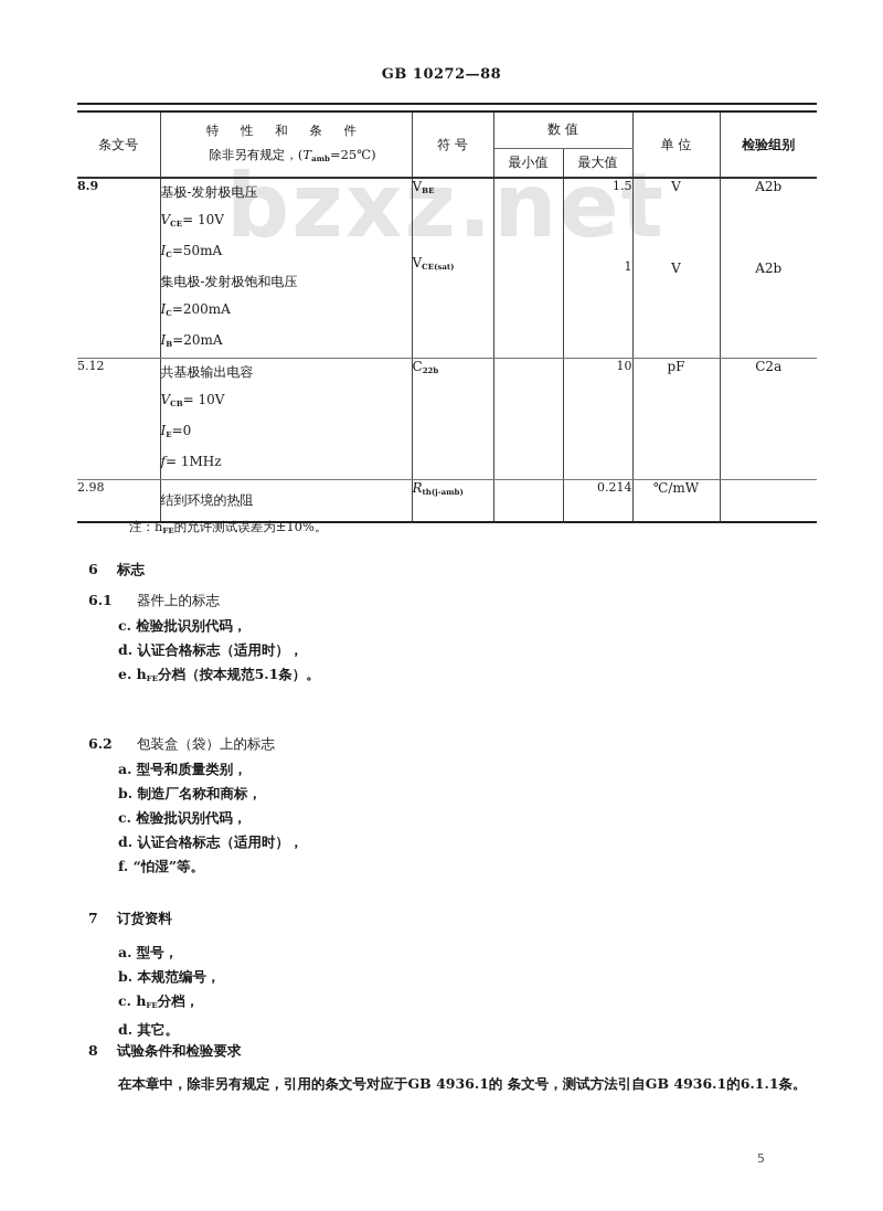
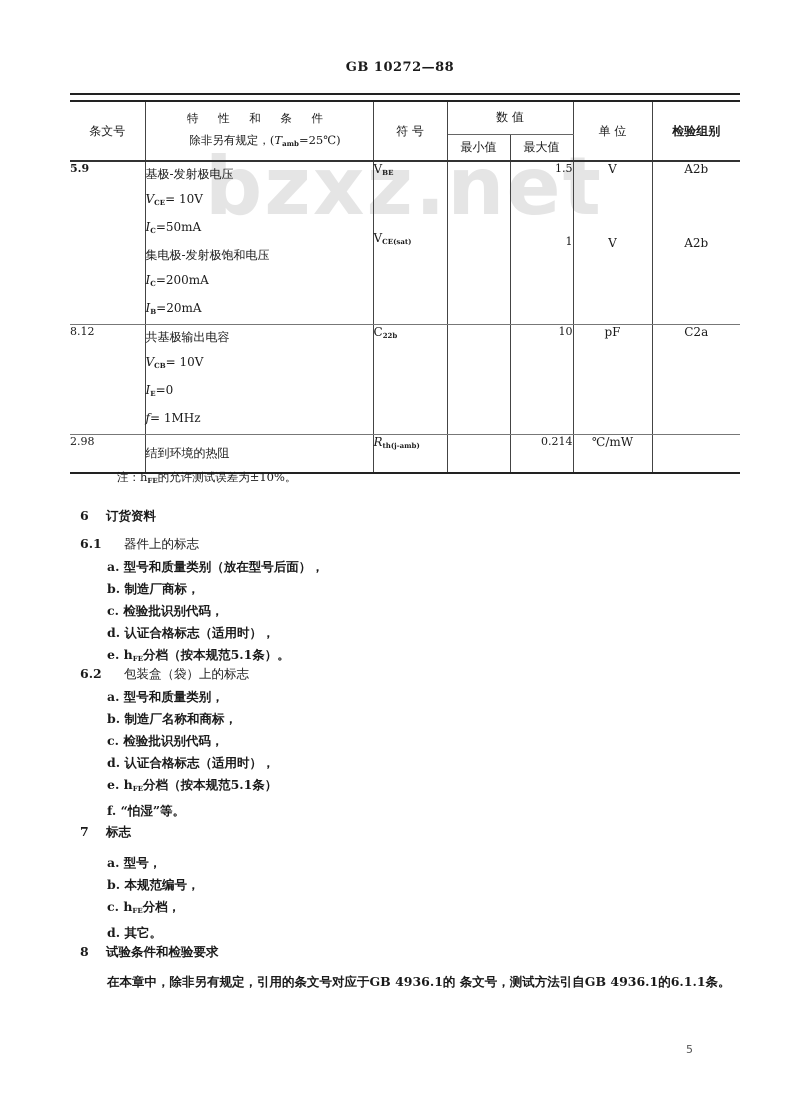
  GB 10272—88
  bzxz.net
  条文号	特 性 和 条 件 除非另有规定，(Tamb=25℃)	符 号	数 值	单 位	检验组别
  最小值	最大值
- 8.9	基极-发射极电压 VCE= 10V IC=50mA 集电极-发射极饱和电压 IC=200mA IB=20mA	VBE VCE(sat)		1.5 1	V V	A2b A2b
+ 5.9	基极-发射极电压 VCE= 10V IC=50mA 集电极-发射极饱和电压 IC=200mA IB=20mA	VBE VCE(sat)		1.5 1	V V	A2b A2b
- 5.12	共基极输出电容 VCB= 10V IE=0 f= 1MHz	C22b		10	pF	C2a
+ 8.12	共基极输出电容 VCB= 10V IE=0 f= 1MHz	C22b		10	pF	C2a
  2.98	结到环境的热阻	Rth(j-amb)		0.214	℃/mW
  注：hFE的允许测试误差为±10%。
- 6 标志
+ 6 订货资料
  6.1 器件上的标志
+ a. 型号和质量类别（放在型号后面），
+ b. 制造厂商标，
  c. 检验批识别代码，
  d. 认证合格标志（适用时），
  e. hFE分档（按本规范5.1条）。
  6.2 包装盒（袋）上的标志
  a. 型号和质量类别，
  b. 制造厂名称和商标，
  c. 检验批识别代码，
  d. 认证合格标志（适用时），
+ e. hFE分档（按本规范5.1条）
  f. “怕湿”等。
- 7 订货资料
+ 7 标志
  a. 型号，
  b. 本规范编号，
  c. hFE分档，
  d. 其它。
  8 试验条件和检验要求
  在本章中，除非另有规定，引用的条文号对应于GB 4936.1的 条文号，测试方法引自GB 4936.1的6.1.1条。
  5
